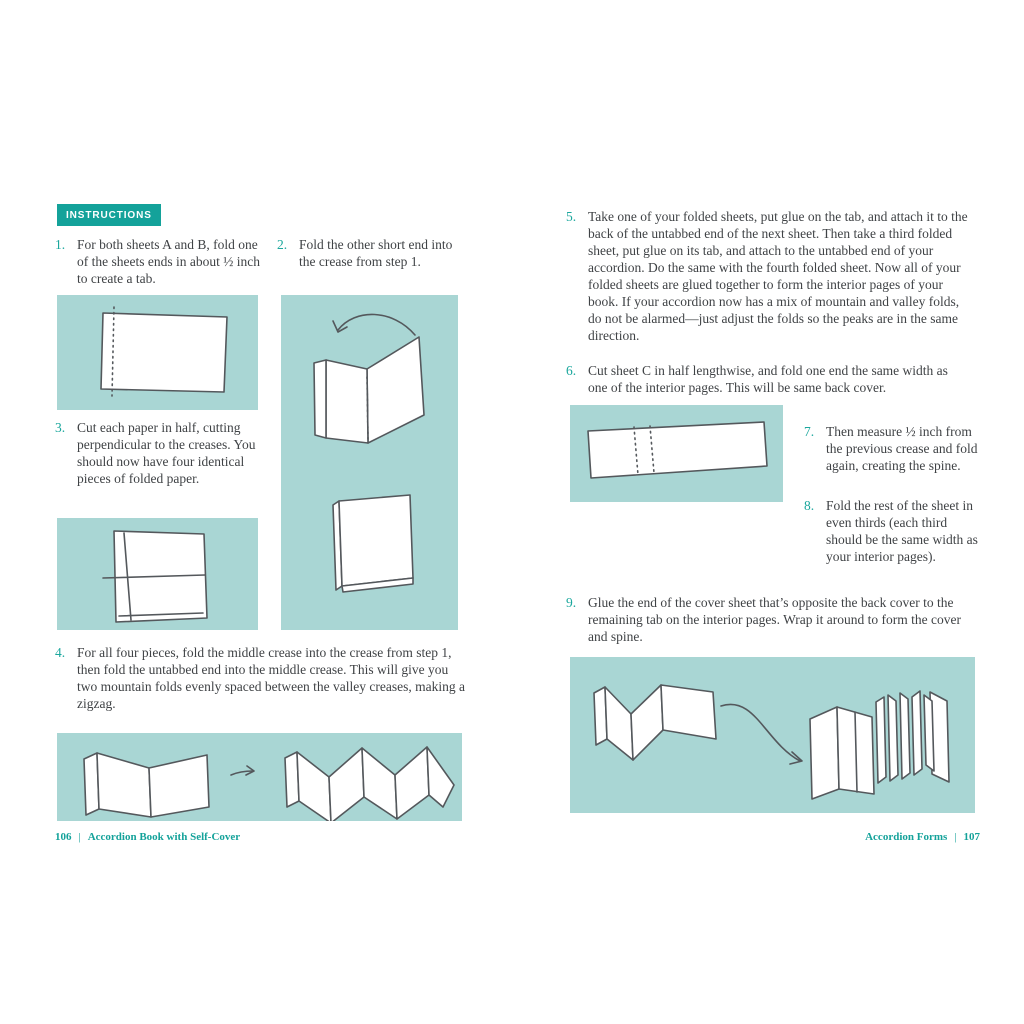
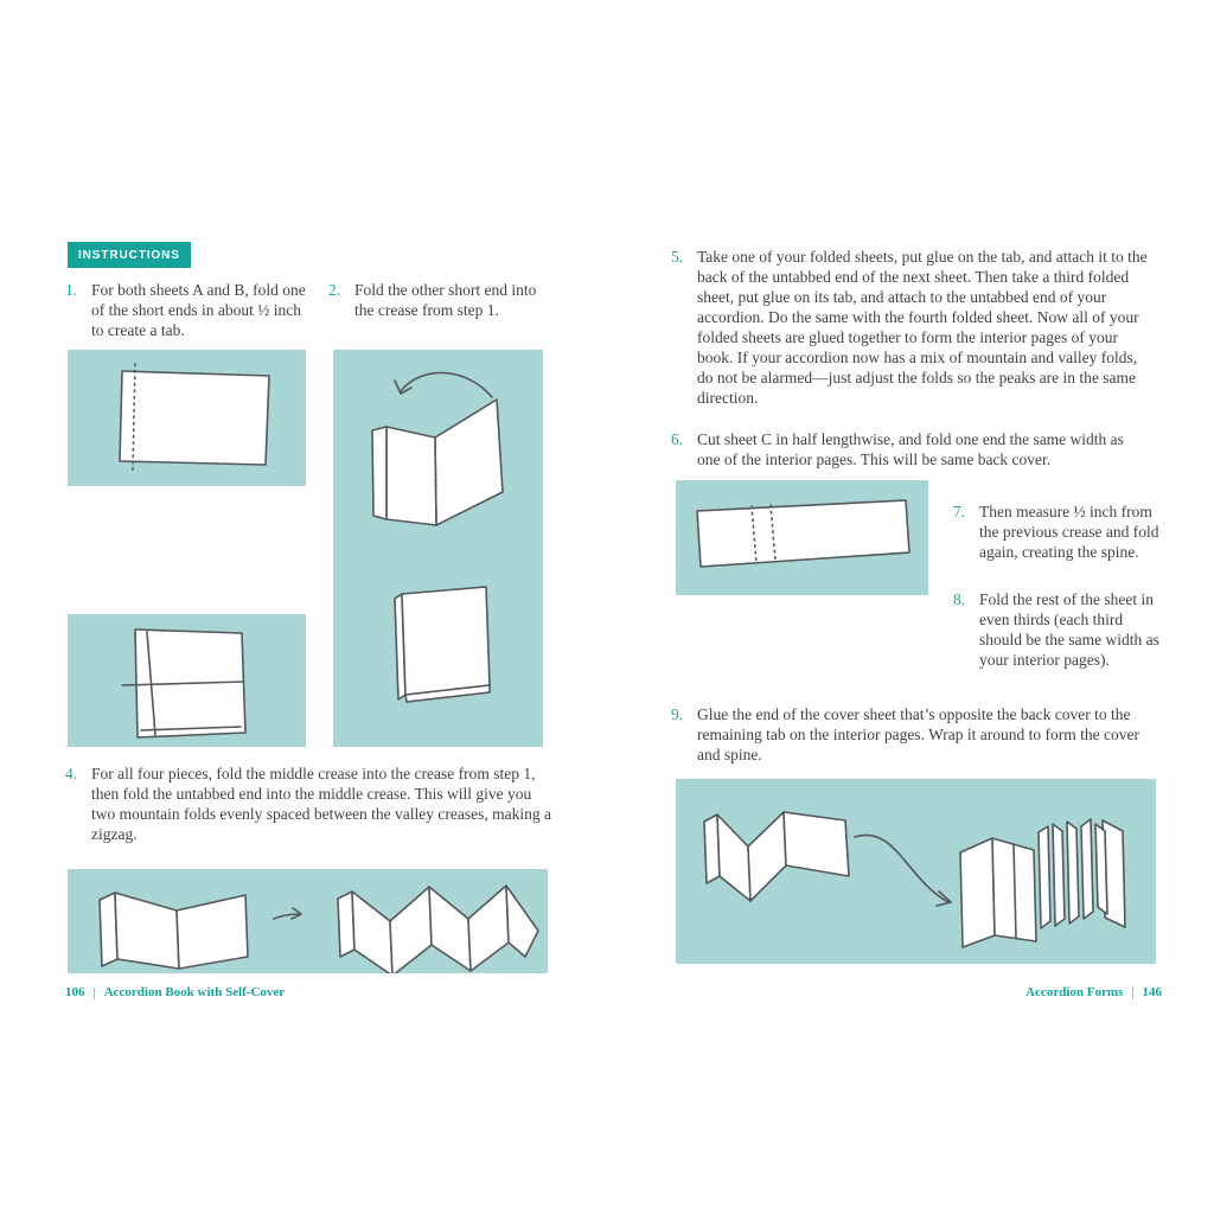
  INSTRUCTIONS
  1.
- For both sheets A and B, fold one of the sheets ends in about ½ inch to create a tab.
+ For both sheets A and B, fold one of the short ends in about ½ inch to create a tab.
  2.
  Fold the other short end into the crease from step 1.
- 3.
- Cut each paper in half, cutting perpendicular to the creases. You should now have four identical pieces of folded paper.
  4.
  For all four pieces, fold the middle crease into the crease from step 1, then fold the untabbed end into the middle crease. This will give you two mountain folds evenly spaced between the valley creases, making a zigzag.
  106 | Accordion Book with Self-Cover
  5.
  Take one of your folded sheets, put glue on the tab, and attach it to the back of the untabbed end of the next sheet. Then take a third folded sheet, put glue on its tab, and attach to the untabbed end of your accordion. Do the same with the fourth folded sheet. Now all of your folded sheets are glued together to form the interior pages of your book. If your accordion now has a mix of mountain and valley folds, do not be alarmed—just adjust the folds so the peaks are in the same direction.
  6.
  Cut sheet C in half lengthwise, and fold one end the same width as one of the interior pages. This will be same back cover.
  7.
  Then measure ½ inch from the previous crease and fold again, creating the spine.
  8.
  Fold the rest of the sheet in even thirds (each third should be the same width as your interior pages).
  9.
  Glue the end of the cover sheet that’s opposite the back cover to the remaining tab on the interior pages. Wrap it around to form the cover and spine.
- Accordion Forms | 107
+ Accordion Forms | 146
